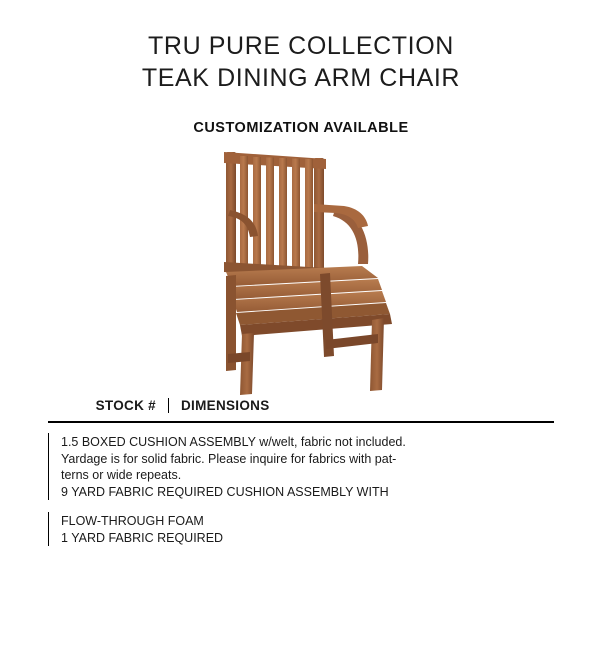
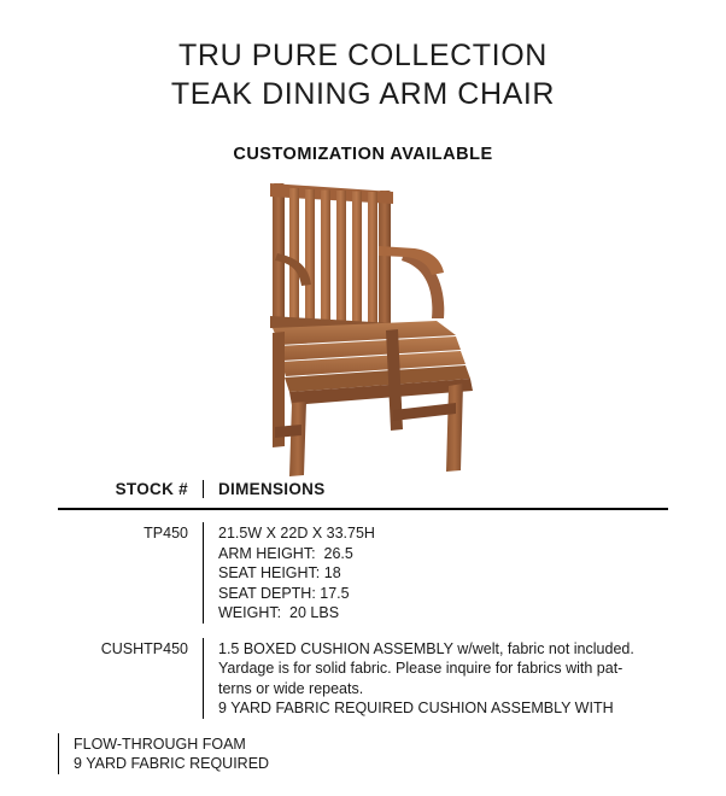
  TRU PURE COLLECTION
  TEAK DINING ARM CHAIR
  CUSTOMIZATION AVAILABLE
  STOCK #
  DIMENSIONS
+ TP450
+ 21.5W X 22D X 33.75H
+ ARM HEIGHT: 26.5
+ SEAT HEIGHT: 18
+ SEAT DEPTH: 17.5
+ WEIGHT: 20 LBS
+ CUSHTP450
  1.5 BOXED CUSHION ASSEMBLY w/welt, fabric not included.
  Yardage is for solid fabric. Please inquire for fabrics with pat-
  terns or wide repeats.
  9 YARD FABRIC REQUIRED CUSHION ASSEMBLY WITH
  FLOW-THROUGH FOAM
- 1 YARD FABRIC REQUIRED
+ 9 YARD FABRIC REQUIRED
